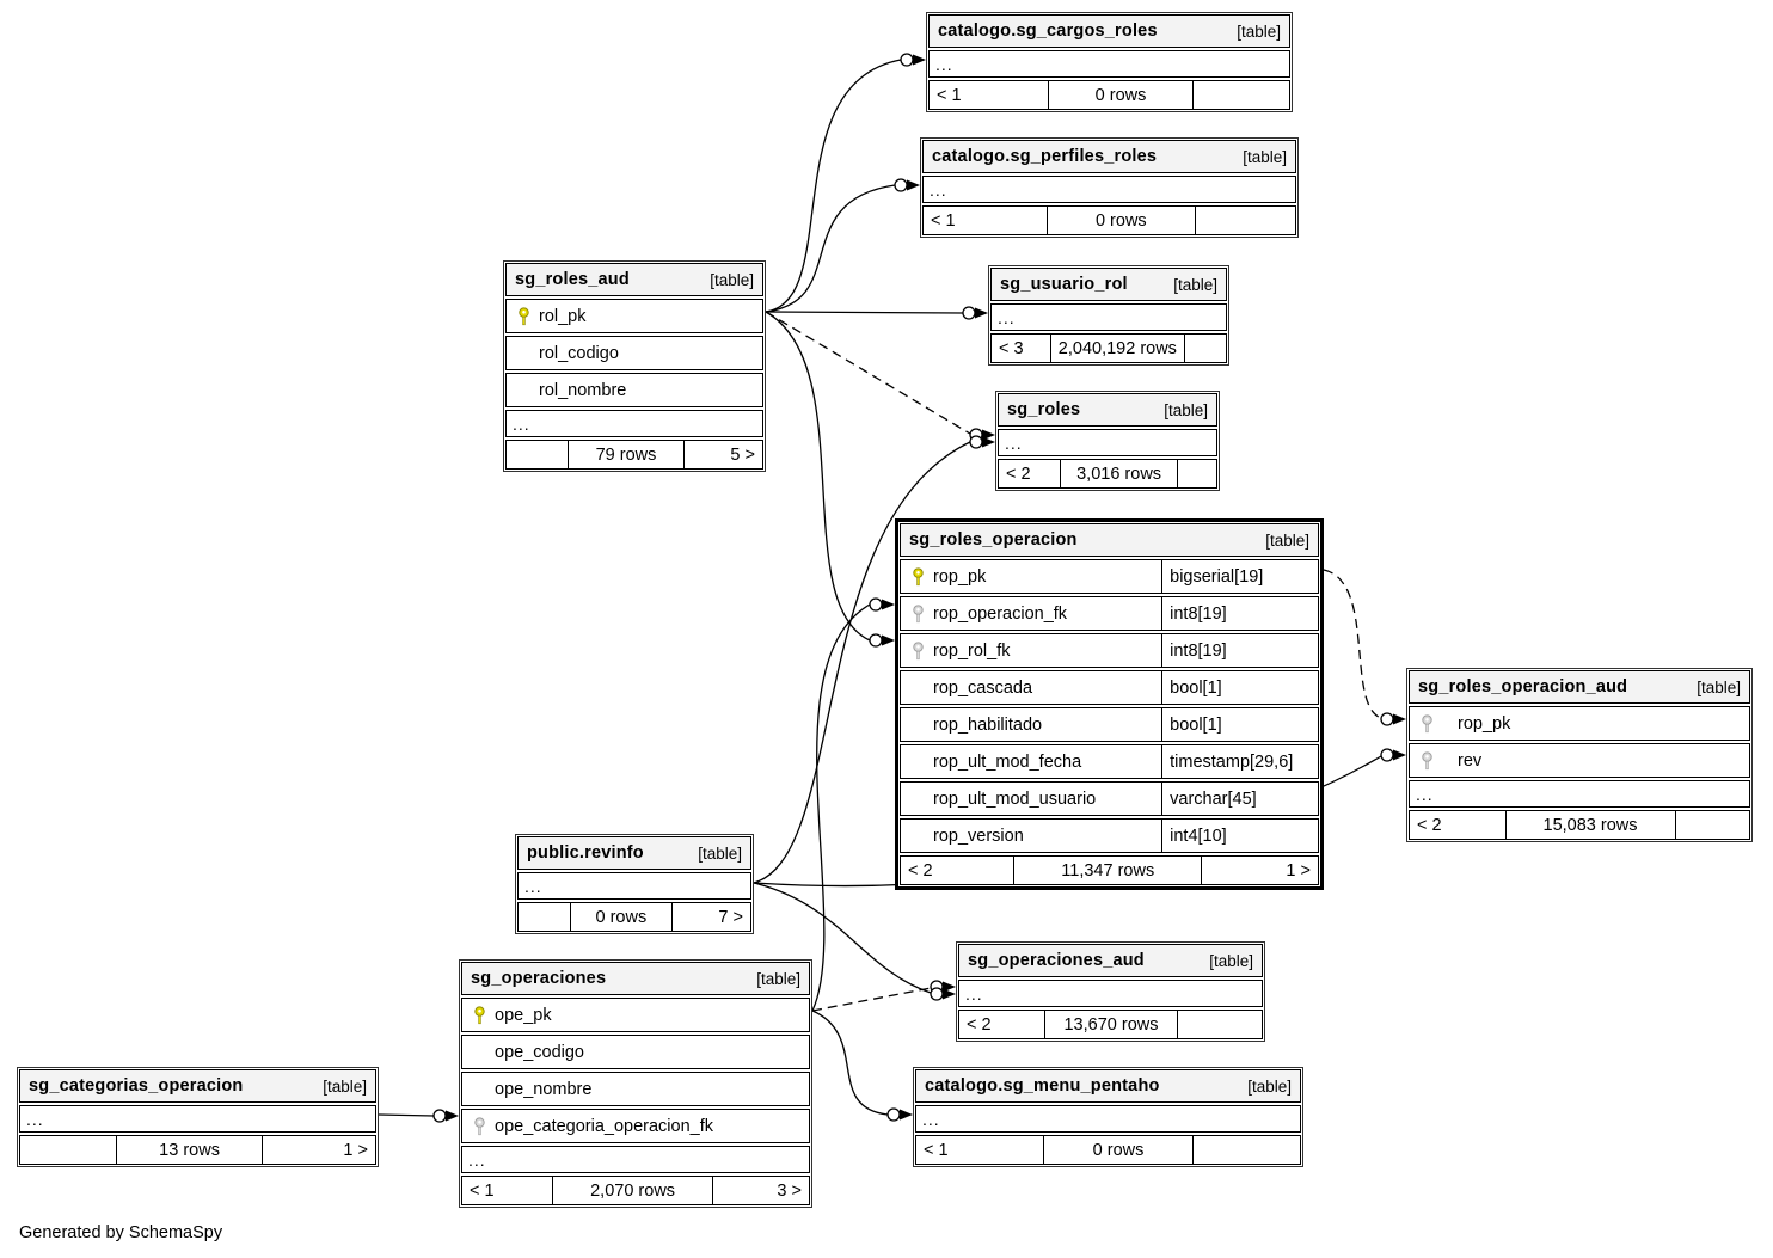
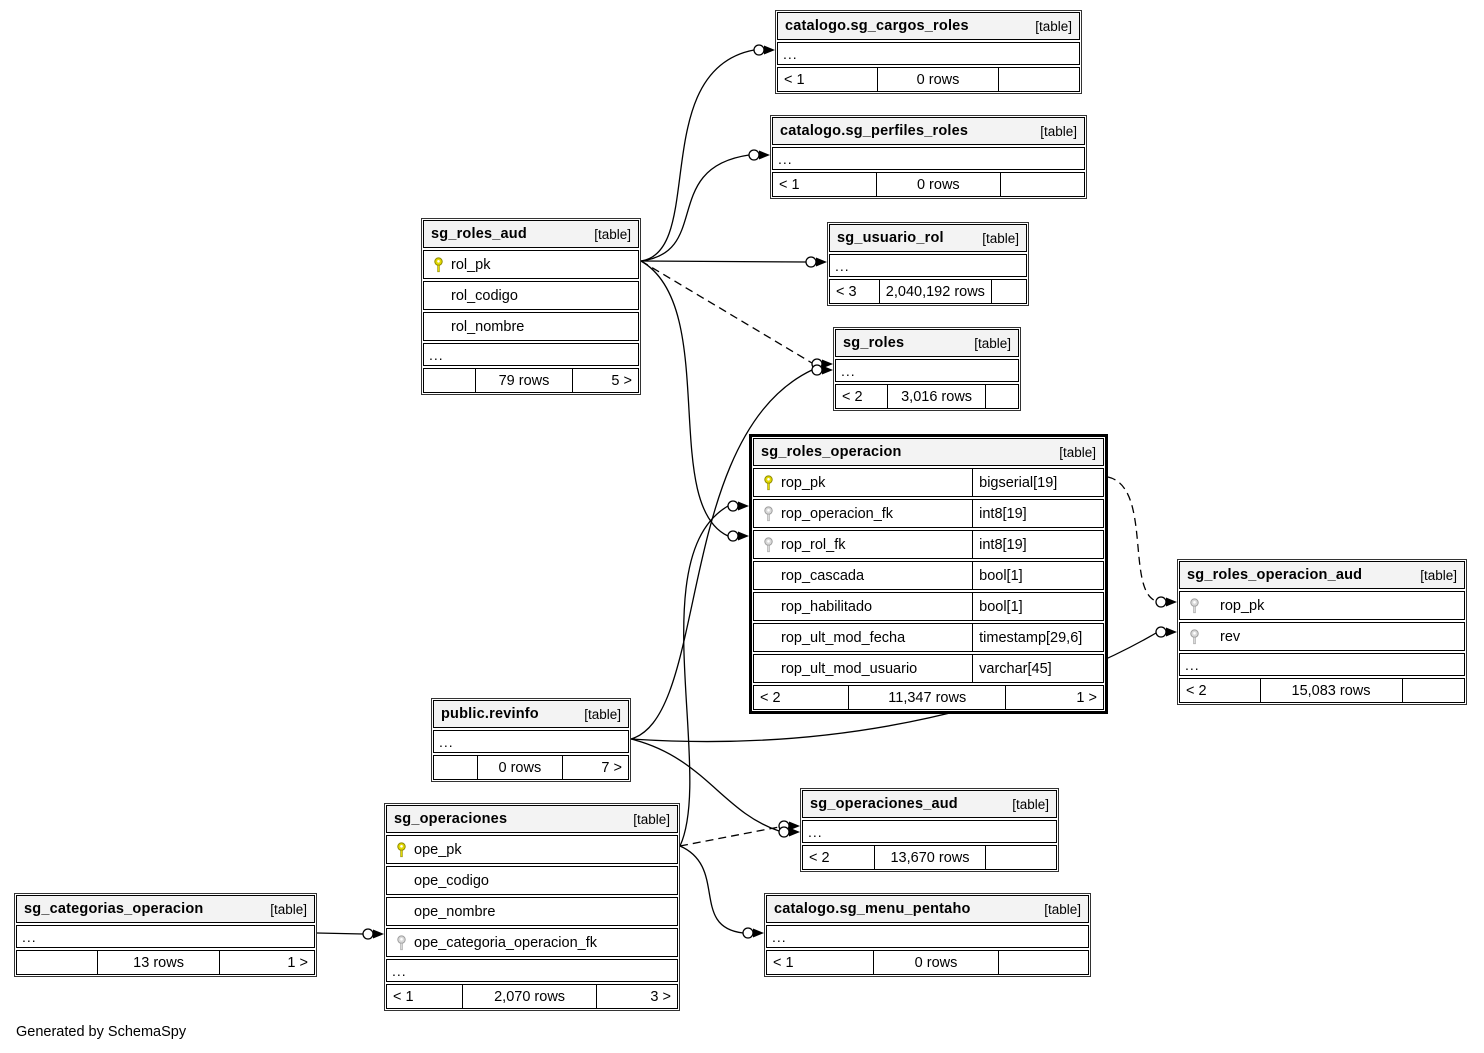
  catalogo.sg_cargos_roles
  [table]
  ...
  < 1
  0 rows
  catalogo.sg_perfiles_roles
  [table]
  ...
  < 1
  0 rows
  sg_roles_aud
  [table]
  rol_pk
  rol_codigo
  rol_nombre
  ...
  79 rows
  5 >
  sg_usuario_rol
  [table]
  ...
  < 3
  2,040,192 rows
  sg_roles
  [table]
  ...
  < 2
  3,016 rows
  sg_roles_operacion
  [table]
  rop_pk
  bigserial[19]
  rop_operacion_fk
  int8[19]
  rop_rol_fk
  int8[19]
  rop_cascada
  bool[1]
  rop_habilitado
  bool[1]
  rop_ult_mod_fecha
  timestamp[29,6]
  rop_ult_mod_usuario
  varchar[45]
- rop_version
- int4[10]
  < 2
  11,347 rows
  1 >
  sg_roles_operacion_aud
  [table]
  rop_pk
  rev
  ...
  < 2
  15,083 rows
  public.revinfo
  [table]
  ...
  0 rows
  7 >
  sg_operaciones
  [table]
  ope_pk
  ope_codigo
  ope_nombre
  ope_categoria_operacion_fk
  ...
  < 1
  2,070 rows
  3 >
  sg_operaciones_aud
  [table]
  ...
  < 2
  13,670 rows
  catalogo.sg_menu_pentaho
  [table]
  ...
  < 1
  0 rows
  sg_categorias_operacion
  [table]
  ...
  13 rows
  1 >
  Generated by SchemaSpy
